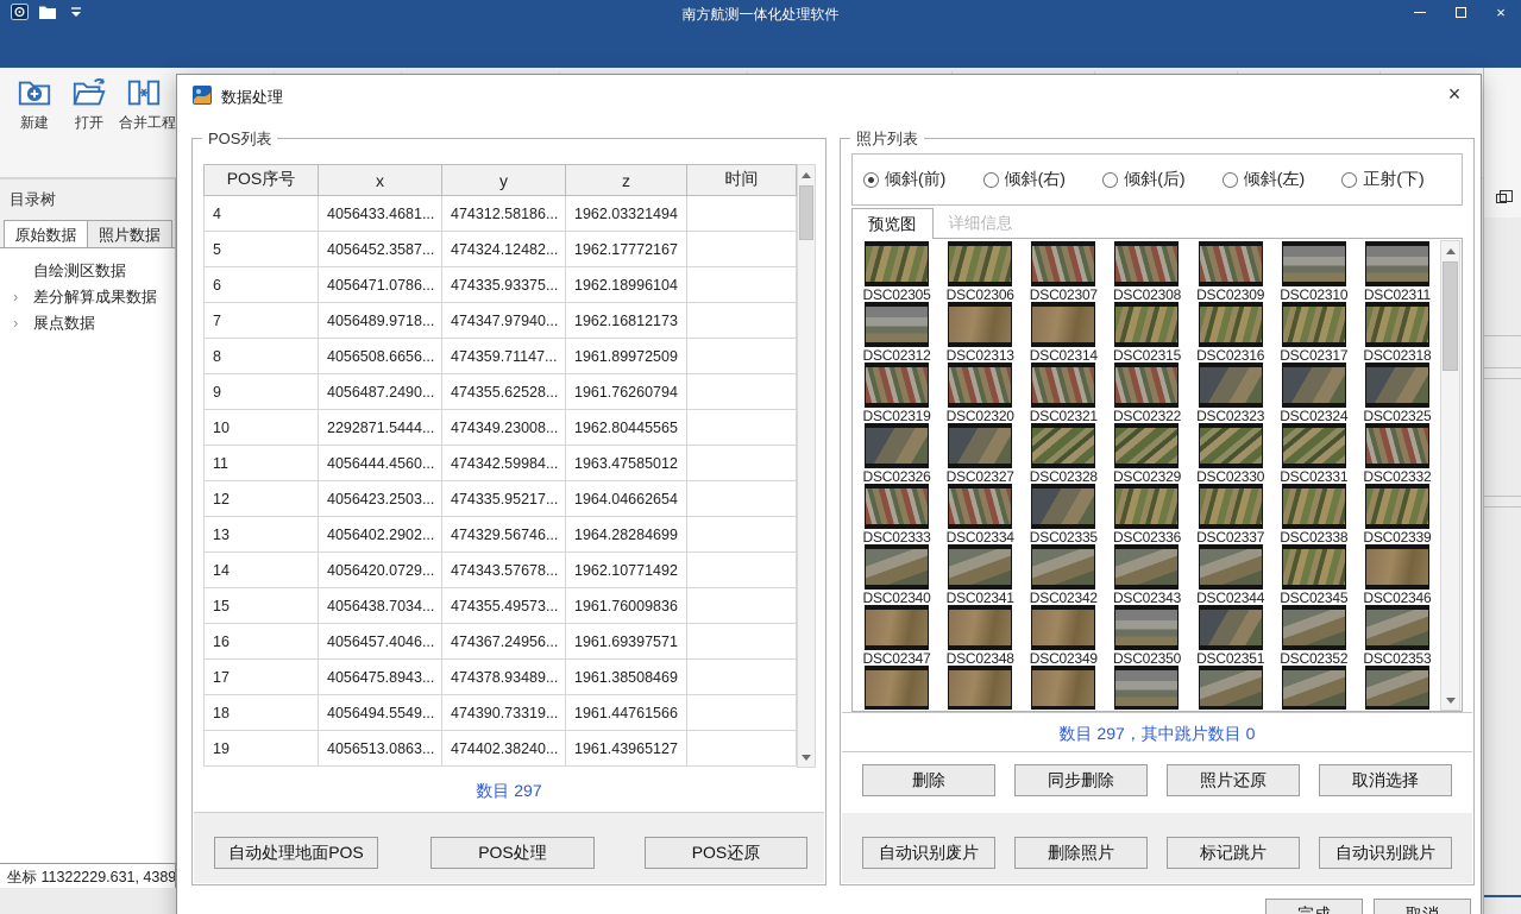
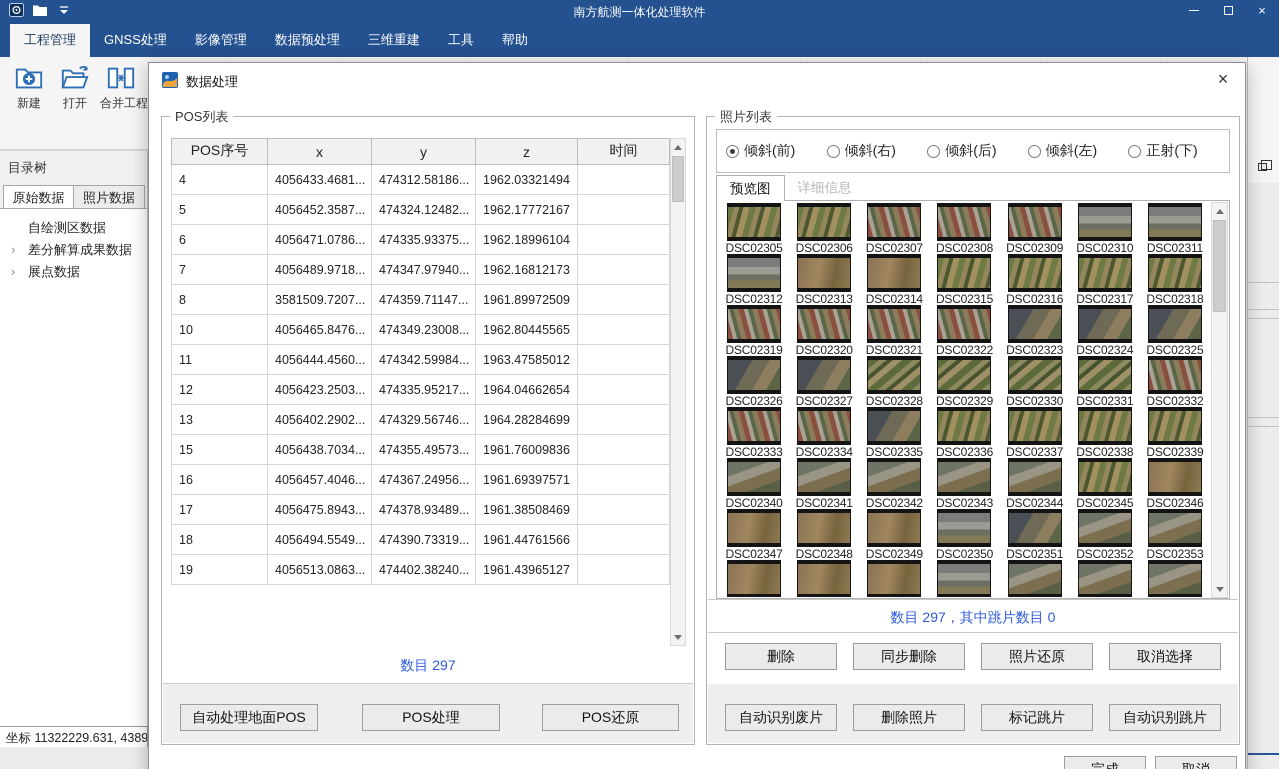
  南方航测一体化处理软件
  ×
+ 工程管理
+ GNSS处理
+ 影像管理
+ 数据预处理
+ 三维重建
+ 工具
+ 帮助
  新建
  打开
  合并工程
  目录树
  原始数据
  照片数据
  自绘测区数据
  ›
  差分解算成果数据
  ›
  展点数据
  坐标 11322229.631, 4389
  数据处理
  ×
  POS列表
  POS序号	x	y	z	时间
  4	4056433.4681...	474312.58186...	1962.03321494
  5	4056452.3587...	474324.12482...	1962.17772167
  6	4056471.0786...	474335.93375...	1962.18996104
  7	4056489.9718...	474347.97940...	1962.16812173
- 8	4056508.6656...	474359.71147...	1961.89972509
+ 8	3581509.7207...	474359.71147...	1961.89972509
- 9	4056487.2490...	474355.62528...	1961.76260794
- 10	2292871.5444...	474349.23008...	1962.80445565
+ 10	4056465.8476...	474349.23008...	1962.80445565
  11	4056444.4560...	474342.59984...	1963.47585012
  12	4056423.2503...	474335.95217...	1964.04662654
  13	4056402.2902...	474329.56746...	1964.28284699
- 14	4056420.0729...	474343.57678...	1962.10771492
  15	4056438.7034...	474355.49573...	1961.76009836
  16	4056457.4046...	474367.24956...	1961.69397571
  17	4056475.8943...	474378.93489...	1961.38508469
  18	4056494.5549...	474390.73319...	1961.44761566
  19	4056513.0863...	474402.38240...	1961.43965127
  数目 297
  自动处理地面POS
  POS处理
  POS还原
  照片列表
  倾斜(前)
  倾斜(右)
  倾斜(后)
  倾斜(左)
  正射(下)
  预览图
  详细信息
  DSC02305
  DSC02306
  DSC02307
  DSC02308
  DSC02309
  DSC02310
  DSC02311
  DSC02312
  DSC02313
  DSC02314
  DSC02315
  DSC02316
  DSC02317
  DSC02318
  DSC02319
  DSC02320
  DSC02321
  DSC02322
  DSC02323
  DSC02324
  DSC02325
  DSC02326
  DSC02327
  DSC02328
  DSC02329
  DSC02330
  DSC02331
  DSC02332
  DSC02333
  DSC02334
  DSC02335
  DSC02336
  DSC02337
  DSC02338
  DSC02339
  DSC02340
  DSC02341
  DSC02342
  DSC02343
  DSC02344
  DSC02345
  DSC02346
  DSC02347
  DSC02348
  DSC02349
  DSC02350
  DSC02351
  DSC02352
  DSC02353
  数目 297，其中跳片数目 0
  删除
  同步删除
  照片还原
  取消选择
  自动识别废片
  删除照片
  标记跳片
  自动识别跳片
